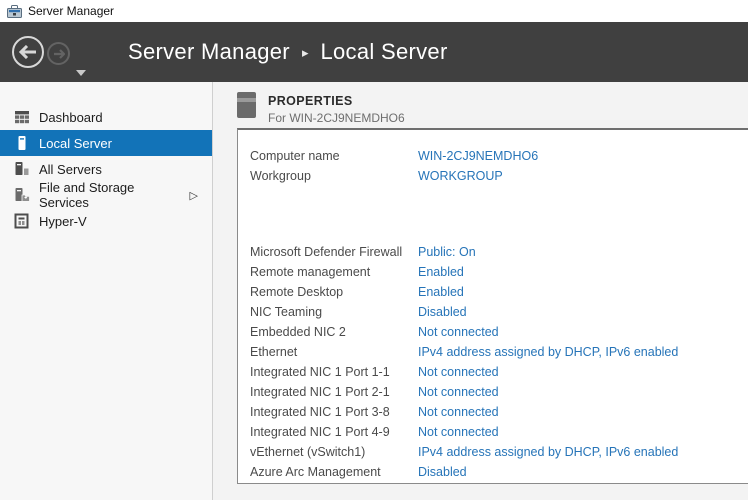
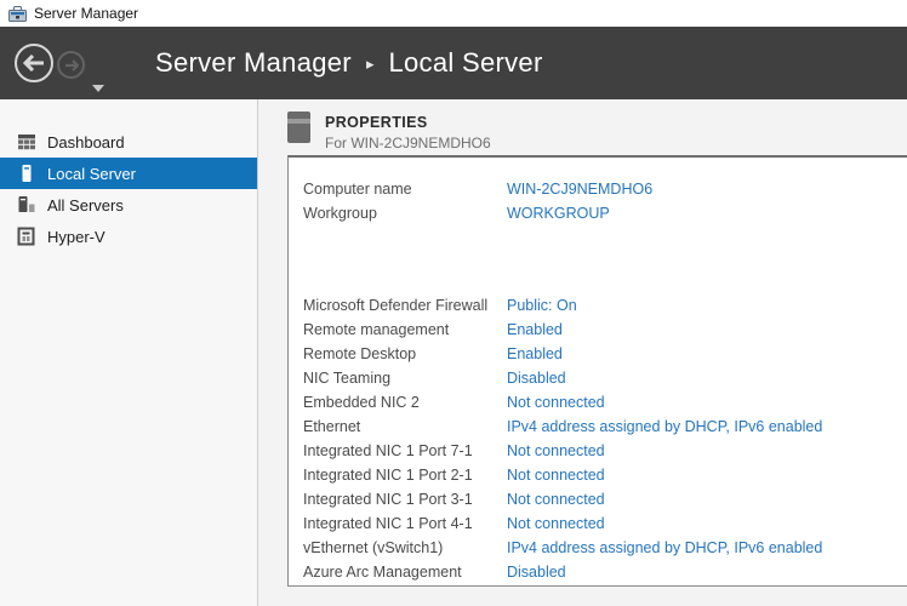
  Server Manager
  Server Manager
  ▸
  Local Server
  Dashboard
  Local Server
  All Servers
- File and Storage Services
- ▷
  Hyper-V
  PROPERTIES
  For WIN-2CJ9NEMDHO6
  Computer name
  WIN-2CJ9NEMDHO6
  Workgroup
  WORKGROUP
  Microsoft Defender Firewall
  Public: On
  Remote management
  Enabled
  Remote Desktop
  Enabled
  NIC Teaming
  Disabled
  Embedded NIC 2
  Not connected
  Ethernet
  IPv4 address assigned by DHCP, IPv6 enabled
- Integrated NIC 1 Port 1-1
+ Integrated NIC 1 Port 7-1
  Not connected
  Integrated NIC 1 Port 2-1
  Not connected
- Integrated NIC 1 Port 3-8
+ Integrated NIC 1 Port 3-1
  Not connected
- Integrated NIC 1 Port 4-9
+ Integrated NIC 1 Port 4-1
  Not connected
  vEthernet (vSwitch1)
  IPv4 address assigned by DHCP, IPv6 enabled
  Azure Arc Management
  Disabled
